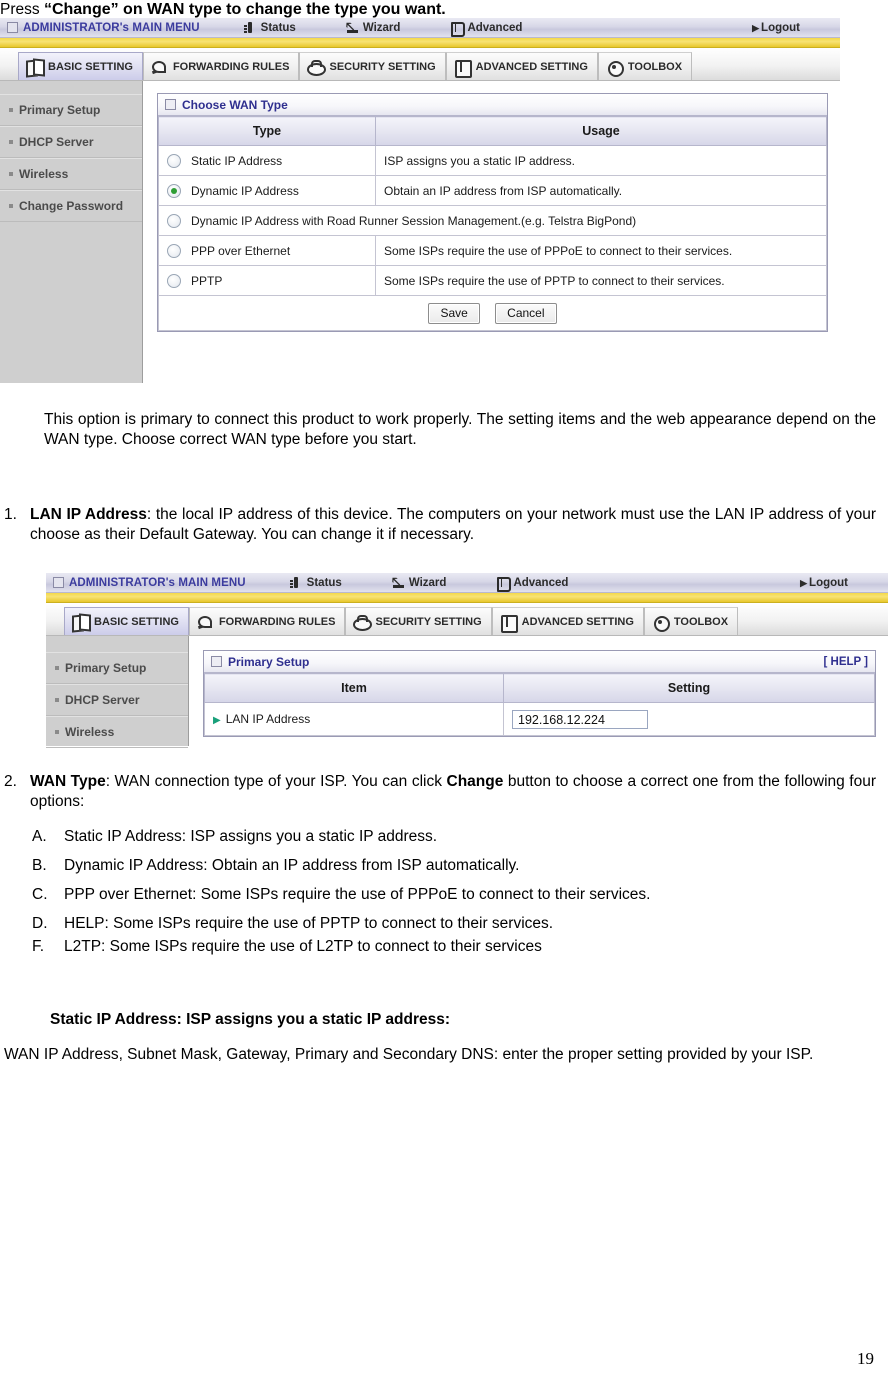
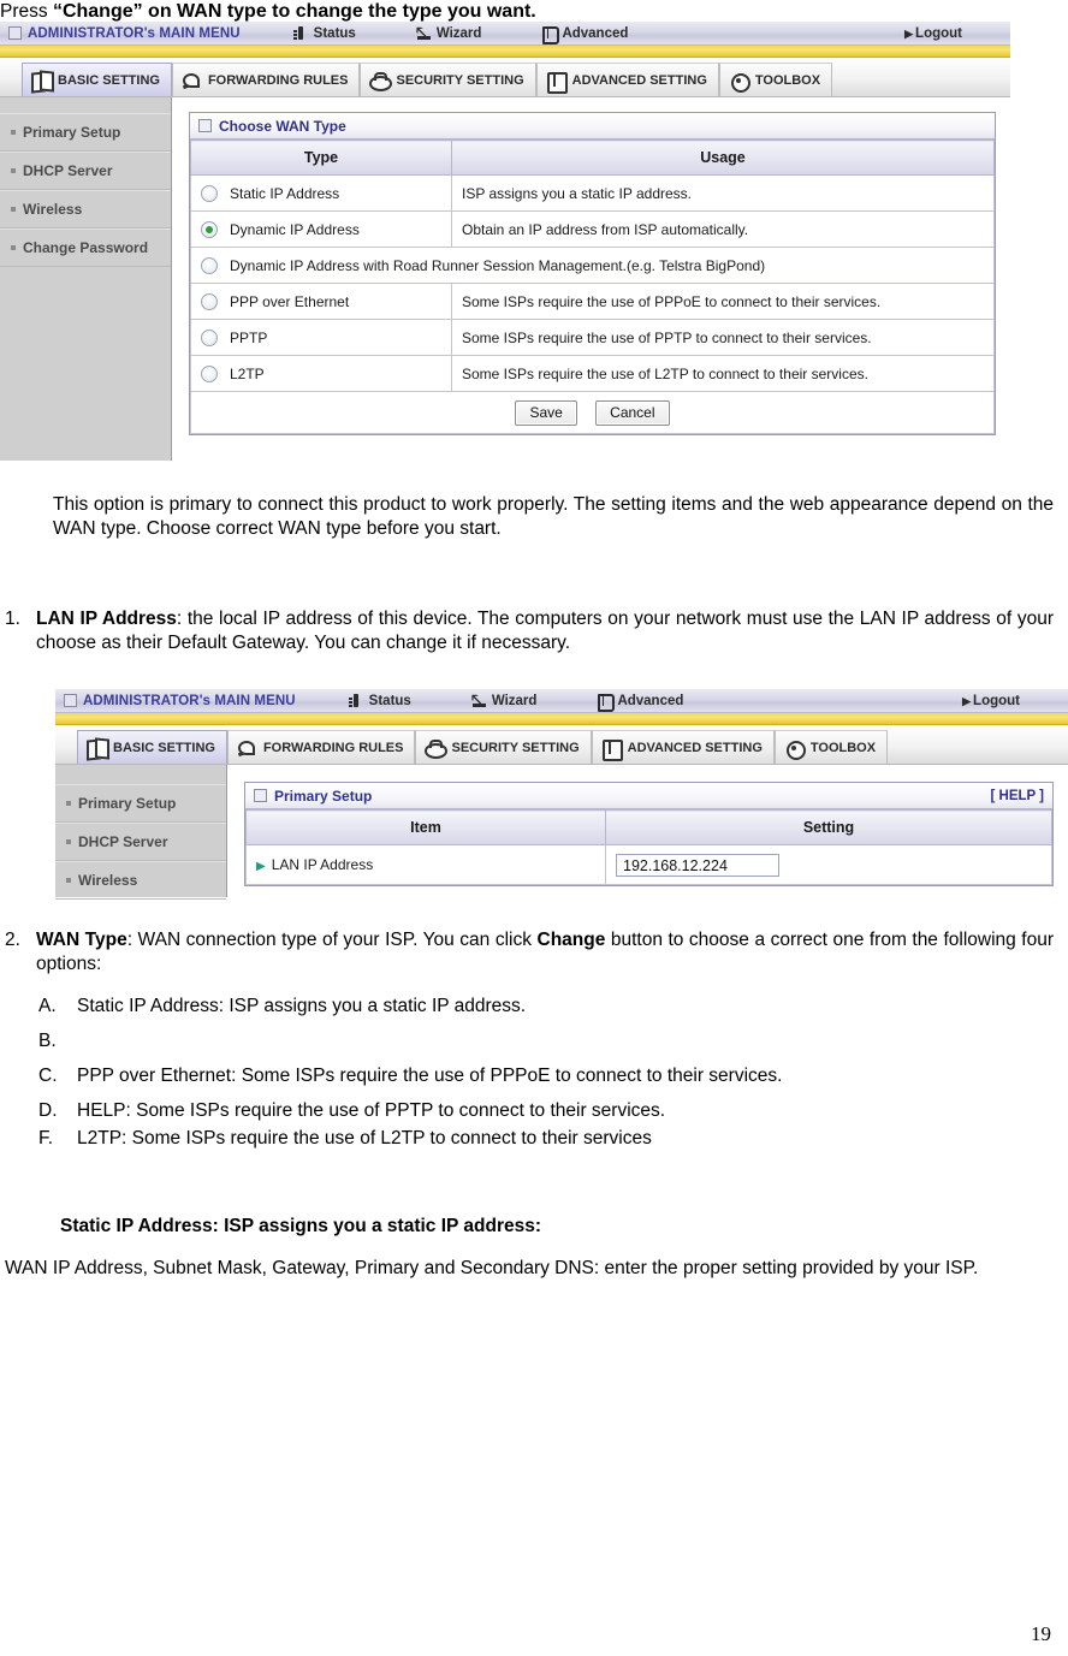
  Press “Change” on WAN type to change the type you want.
  ADMINISTRATOR's MAIN MENU
  Status
  Wizard
  Advanced
  ▶ Logout
  BASIC SETTING
  FORWARDING RULES
  SECURITY SETTING
  ADVANCED SETTING
  TOOLBOX
  Primary Setup
  DHCP Server
  Wireless
  Change Password
  Choose WAN Type
  Type	Usage
  Static IP Address	ISP assigns you a static IP address.
  Dynamic IP Address	Obtain an IP address from ISP automatically.
  Dynamic IP Address with Road Runner Session Management.(e.g. Telstra BigPond)
  PPP over Ethernet	Some ISPs require the use of PPPoE to connect to their services.
  PPTP	Some ISPs require the use of PPTP to connect to their services.
+ L2TP	Some ISPs require the use of L2TP to connect to their services.
  Save Cancel
  This option is primary to connect this product to work properly. The setting items and the web appearance depend on the WAN type. Choose correct WAN type before you start.
  1.
  LAN IP Address: the local IP address of this device. The computers on your network must use the LAN IP address of your choose as their Default Gateway. You can change it if necessary.
  ADMINISTRATOR's MAIN MENU
  Status
  Wizard
  Advanced
  ▶ Logout
  BASIC SETTING
  FORWARDING RULES
  SECURITY SETTING
  ADVANCED SETTING
  TOOLBOX
  Primary Setup
  DHCP Server
  Wireless
  Primary Setup
  [ HELP ]
  Item	Setting
  ▶ LAN IP Address	192.168.12.224
  2.
  WAN Type: WAN connection type of your ISP. You can click Change button to choose a correct one from the following four options:
  A.
  Static IP Address: ISP assigns you a static IP address.
  B.
- Dynamic IP Address: Obtain an IP address from ISP automatically.
  C.
  PPP over Ethernet: Some ISPs require the use of PPPoE to connect to their services.
  D.
  HELP: Some ISPs require the use of PPTP to connect to their services.
  F.
  L2TP: Some ISPs require the use of L2TP to connect to their services
  Static IP Address: ISP assigns you a static IP address:
  WAN IP Address, Subnet Mask, Gateway, Primary and Secondary DNS: enter the proper setting provided by your ISP.
  19
